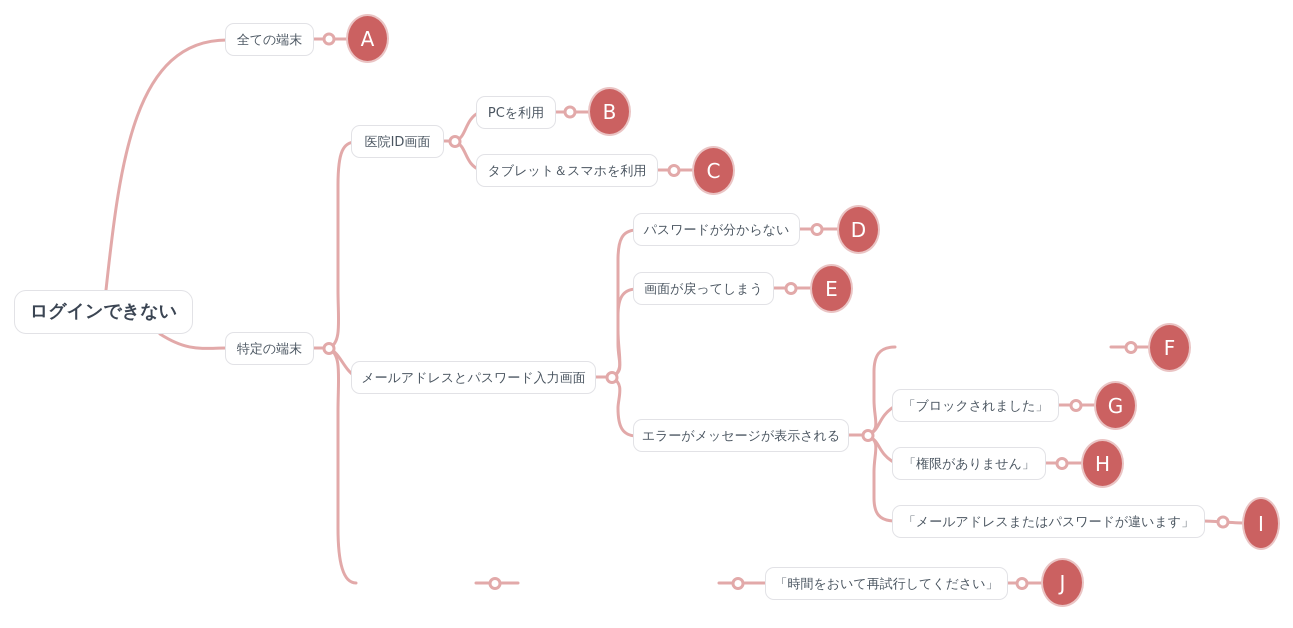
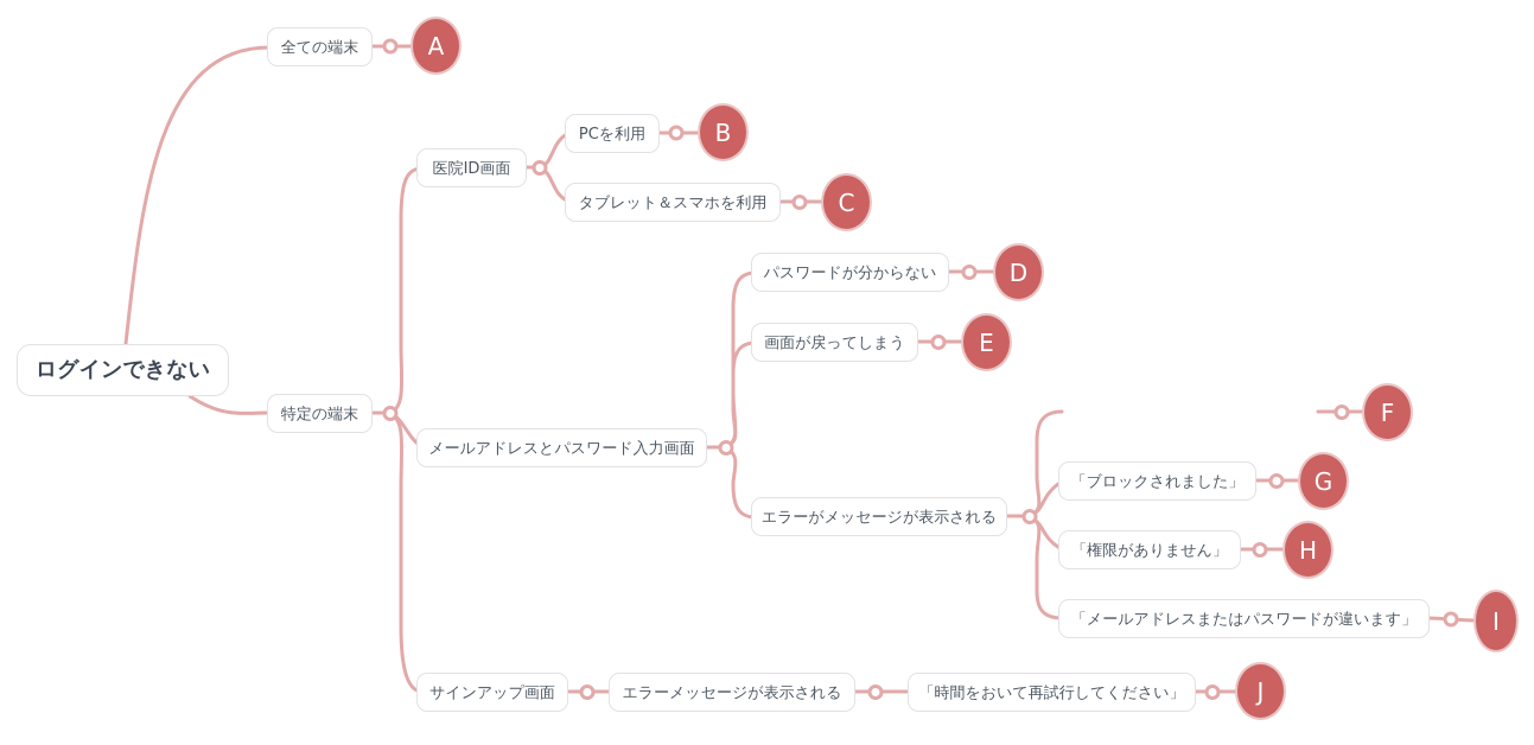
  ログインできない
  全ての端末
  特定の端末
  医院ID画面
  PCを利用
  タブレット＆スマホを利用
  メールアドレスとパスワード入力画面
  パスワードが分からない
  画面が戻ってしまう
  エラーがメッセージが表示される
  「ブロックされました」
  「権限がありません」
  「メールアドレスまたはパスワードが違います」
+ サインアップ画面
+ エラーメッセージが表示される
  「時間をおいて再試行してください」
  A
  B
  C
  D
  E
  F
  G
  H
  I
  J
